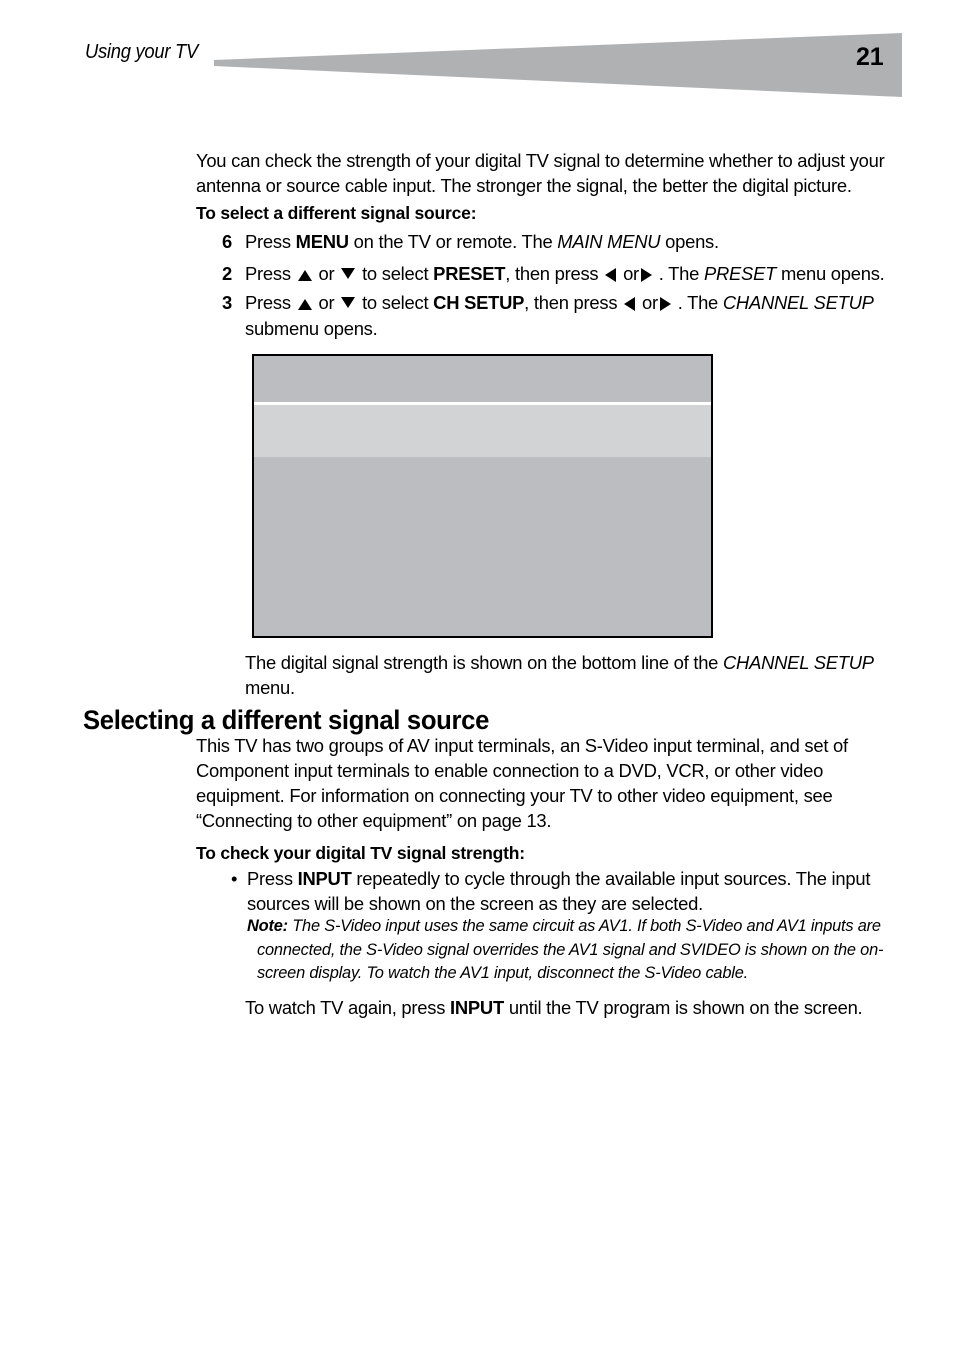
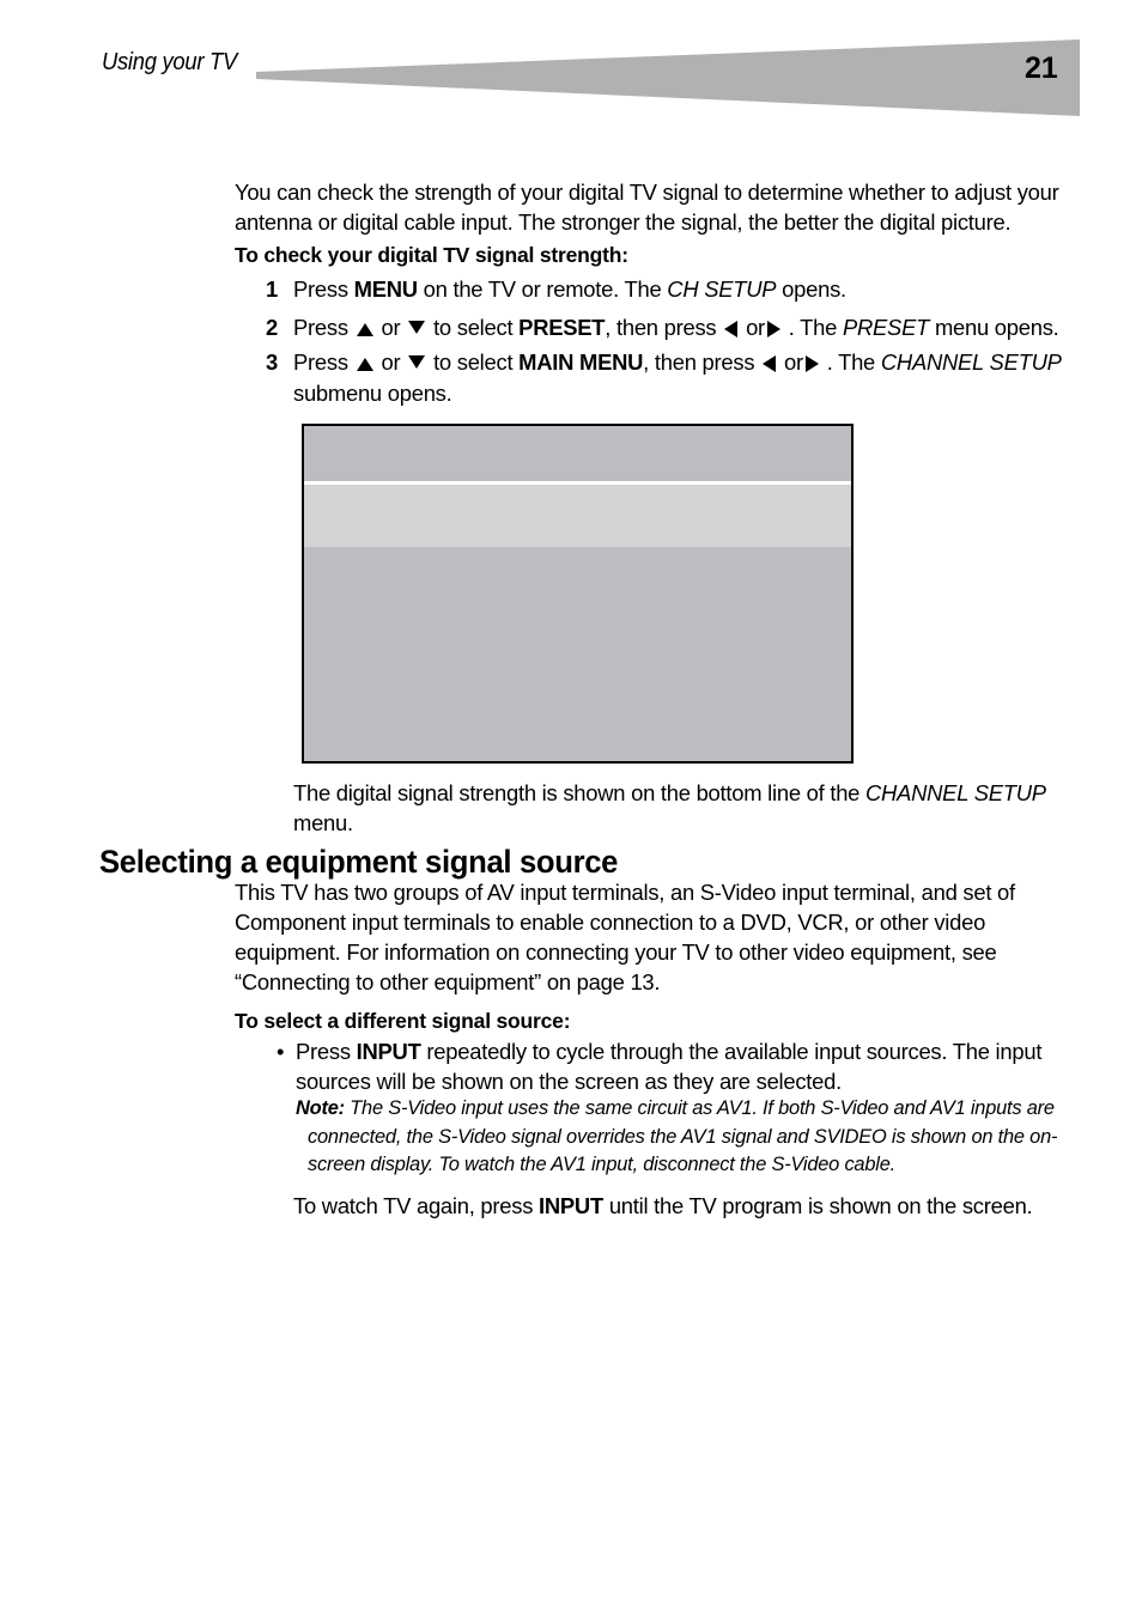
  Using your TV
  21
- You can check the strength of your digital TV signal to determine whether to adjust your antenna or source cable input. The stronger the signal, the better the digital picture.
+ You can check the strength of your digital TV signal to determine whether to adjust your antenna or digital cable input. The stronger the signal, the better the digital picture.
- To select a different signal source:
+ To check your digital TV signal strength:
- 6
+ 1
- Press MENU on the TV or remote. The MAIN MENU opens.
+ Press MENU on the TV or remote. The CH SETUP opens.
  2
  Press or to select PRESET, then press or . The PRESET menu opens.
  3
- Press or to select CH SETUP, then press or . The CHANNEL SETUP submenu opens.
+ Press or to select MAIN MENU, then press or . The CHANNEL SETUP submenu opens.
  The digital signal strength is shown on the bottom line of the CHANNEL SETUP menu.
- Selecting a different signal source
+ Selecting a equipment signal source
  This TV has two groups of AV input terminals, an S-Video input terminal, and set of Component input terminals to enable connection to a DVD, VCR, or other video equipment. For information on connecting your TV to other video equipment, see “Connecting to other equipment” on page 13.
- To check your digital TV signal strength:
+ To select a different signal source:
  •
  Press INPUT repeatedly to cycle through the available input sources. The input sources will be shown on the screen as they are selected.
  Note: The S-Video input uses the same circuit as AV1. If both S-Video and AV1 inputs are connected, the S-Video signal overrides the AV1 signal and SVIDEO is shown on the on-screen display. To watch the AV1 input, disconnect the S-Video cable.
  To watch TV again, press INPUT until the TV program is shown on the screen.
